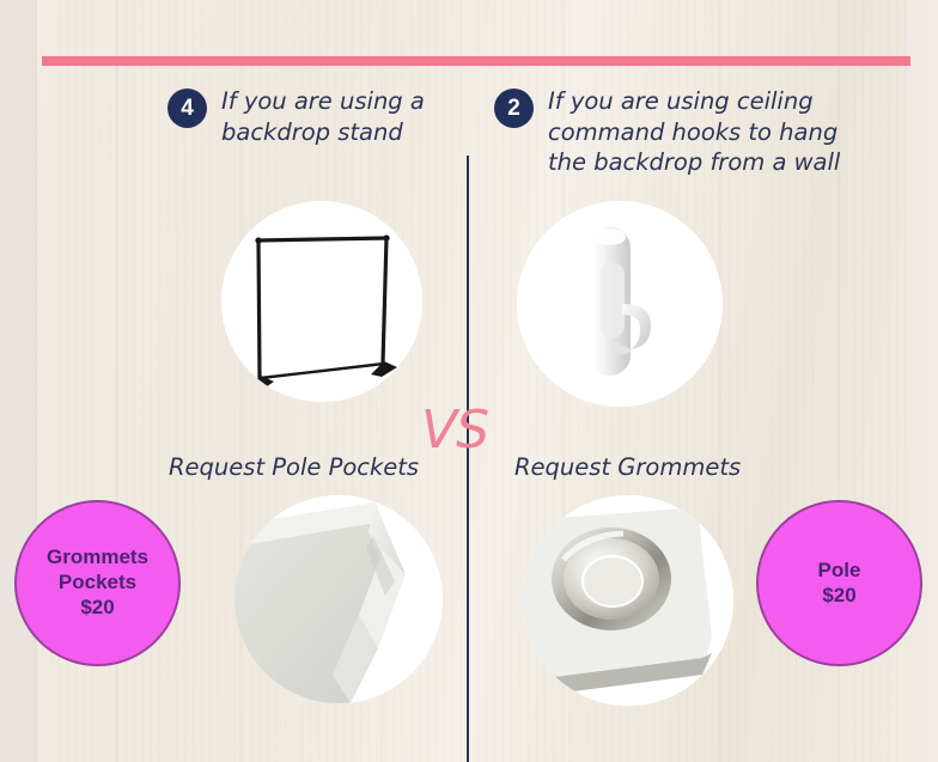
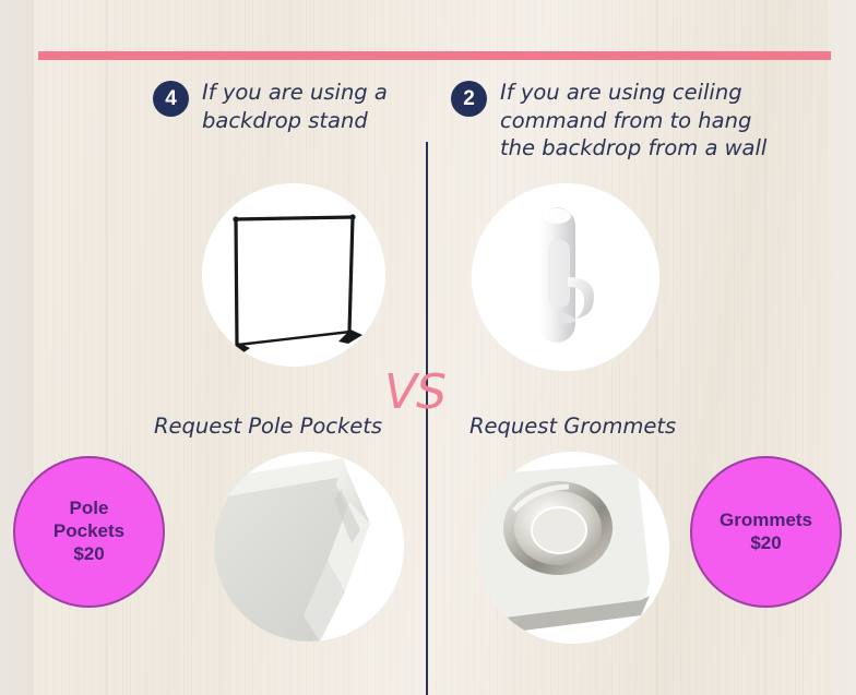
  4
  If you are using a backdrop stand
  2
- If you are using ceiling command hooks to hang the backdrop from a wall
+ If you are using ceiling command from to hang the backdrop from a wall
  Request Pole Pockets
  VS
  Request Grommets
- Grommets
+ Pole
  Pockets
  $20
- Pole
+ Grommets
  $20
